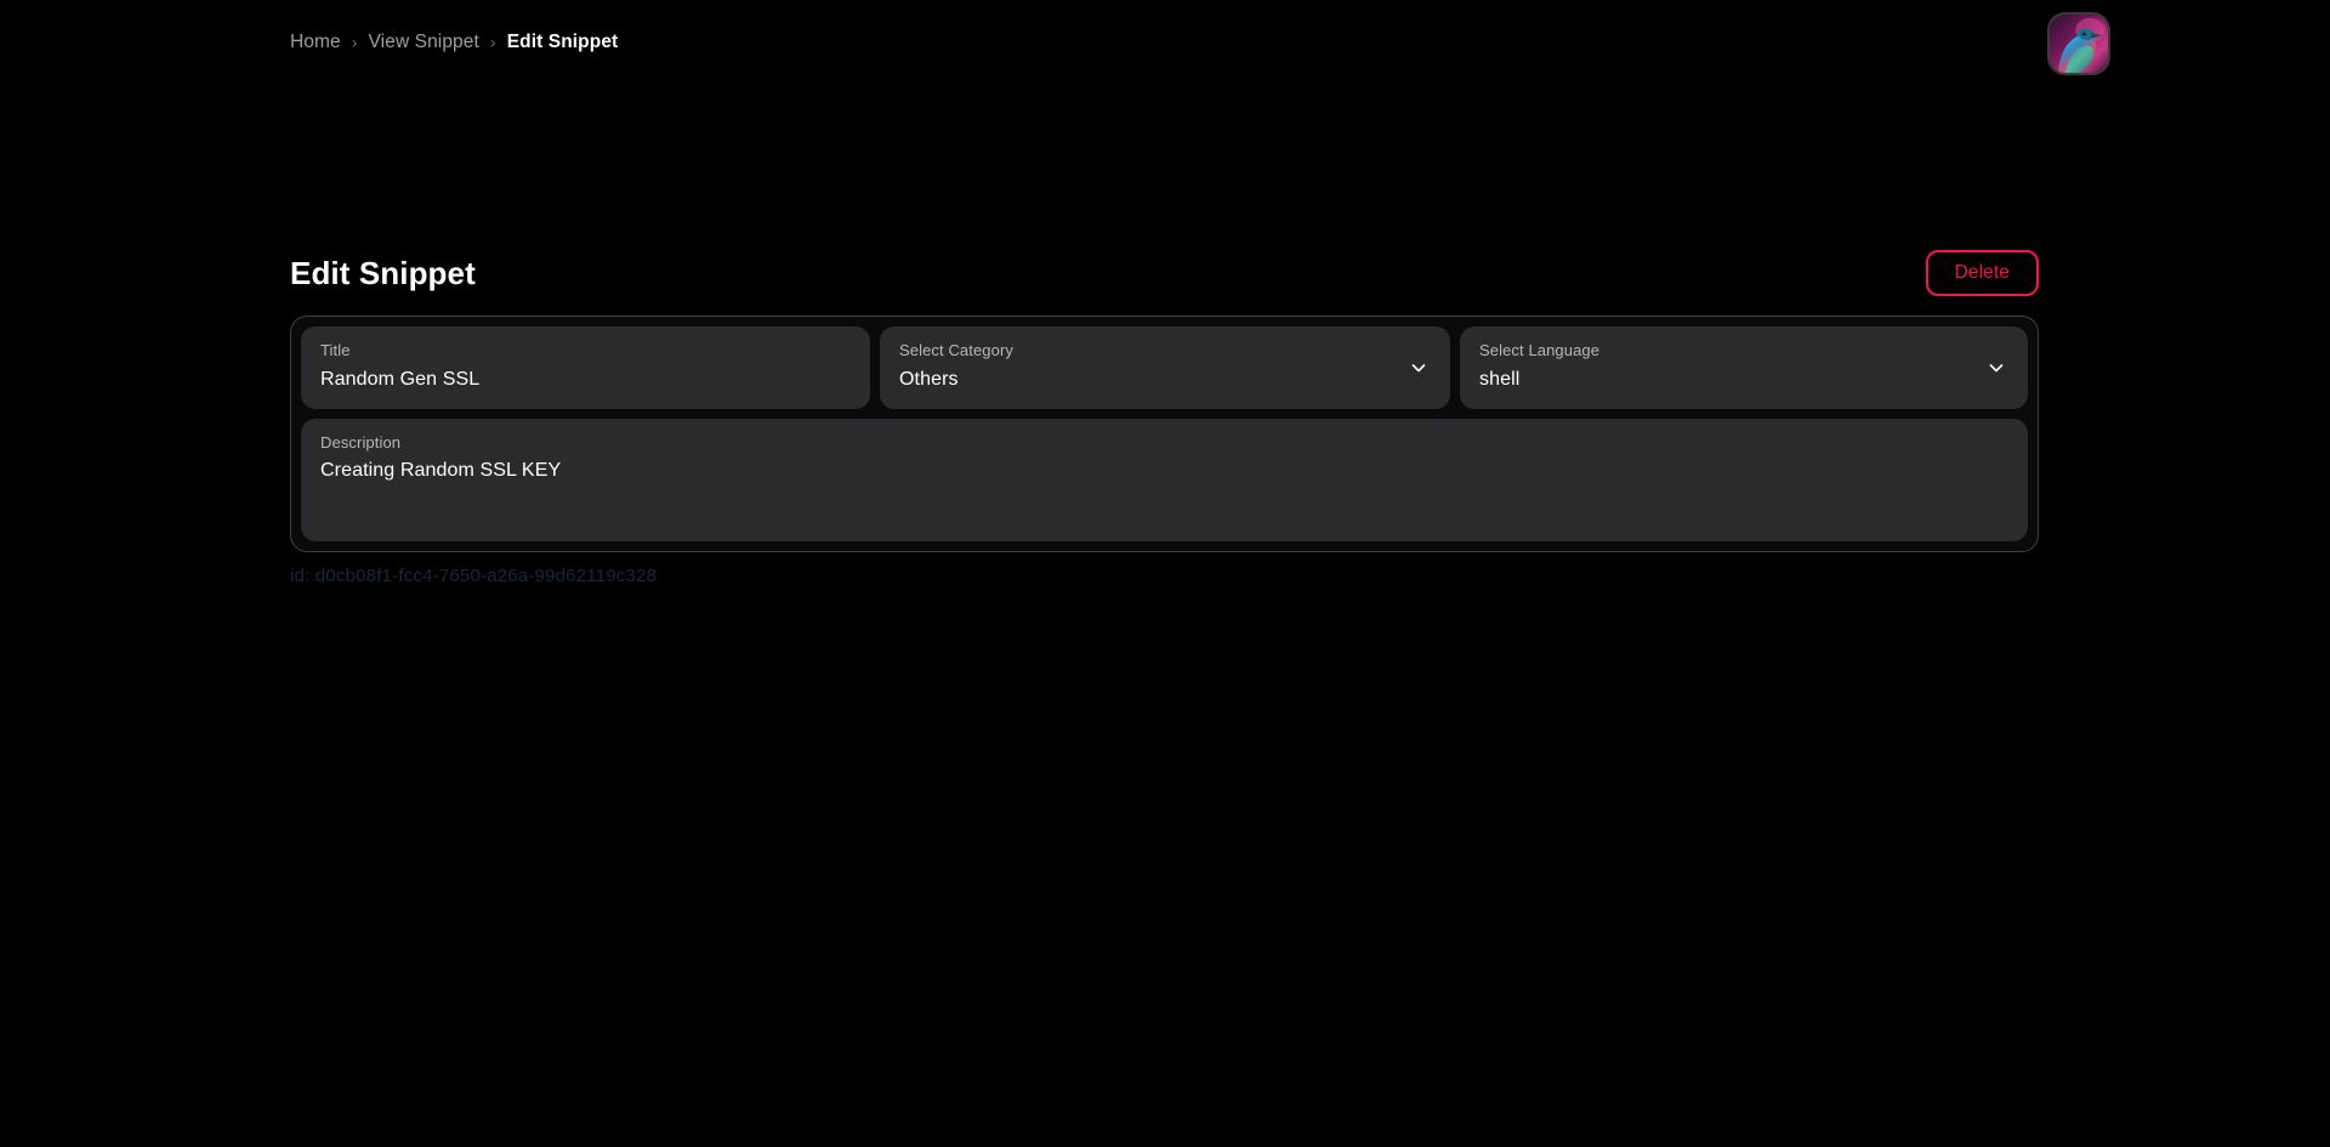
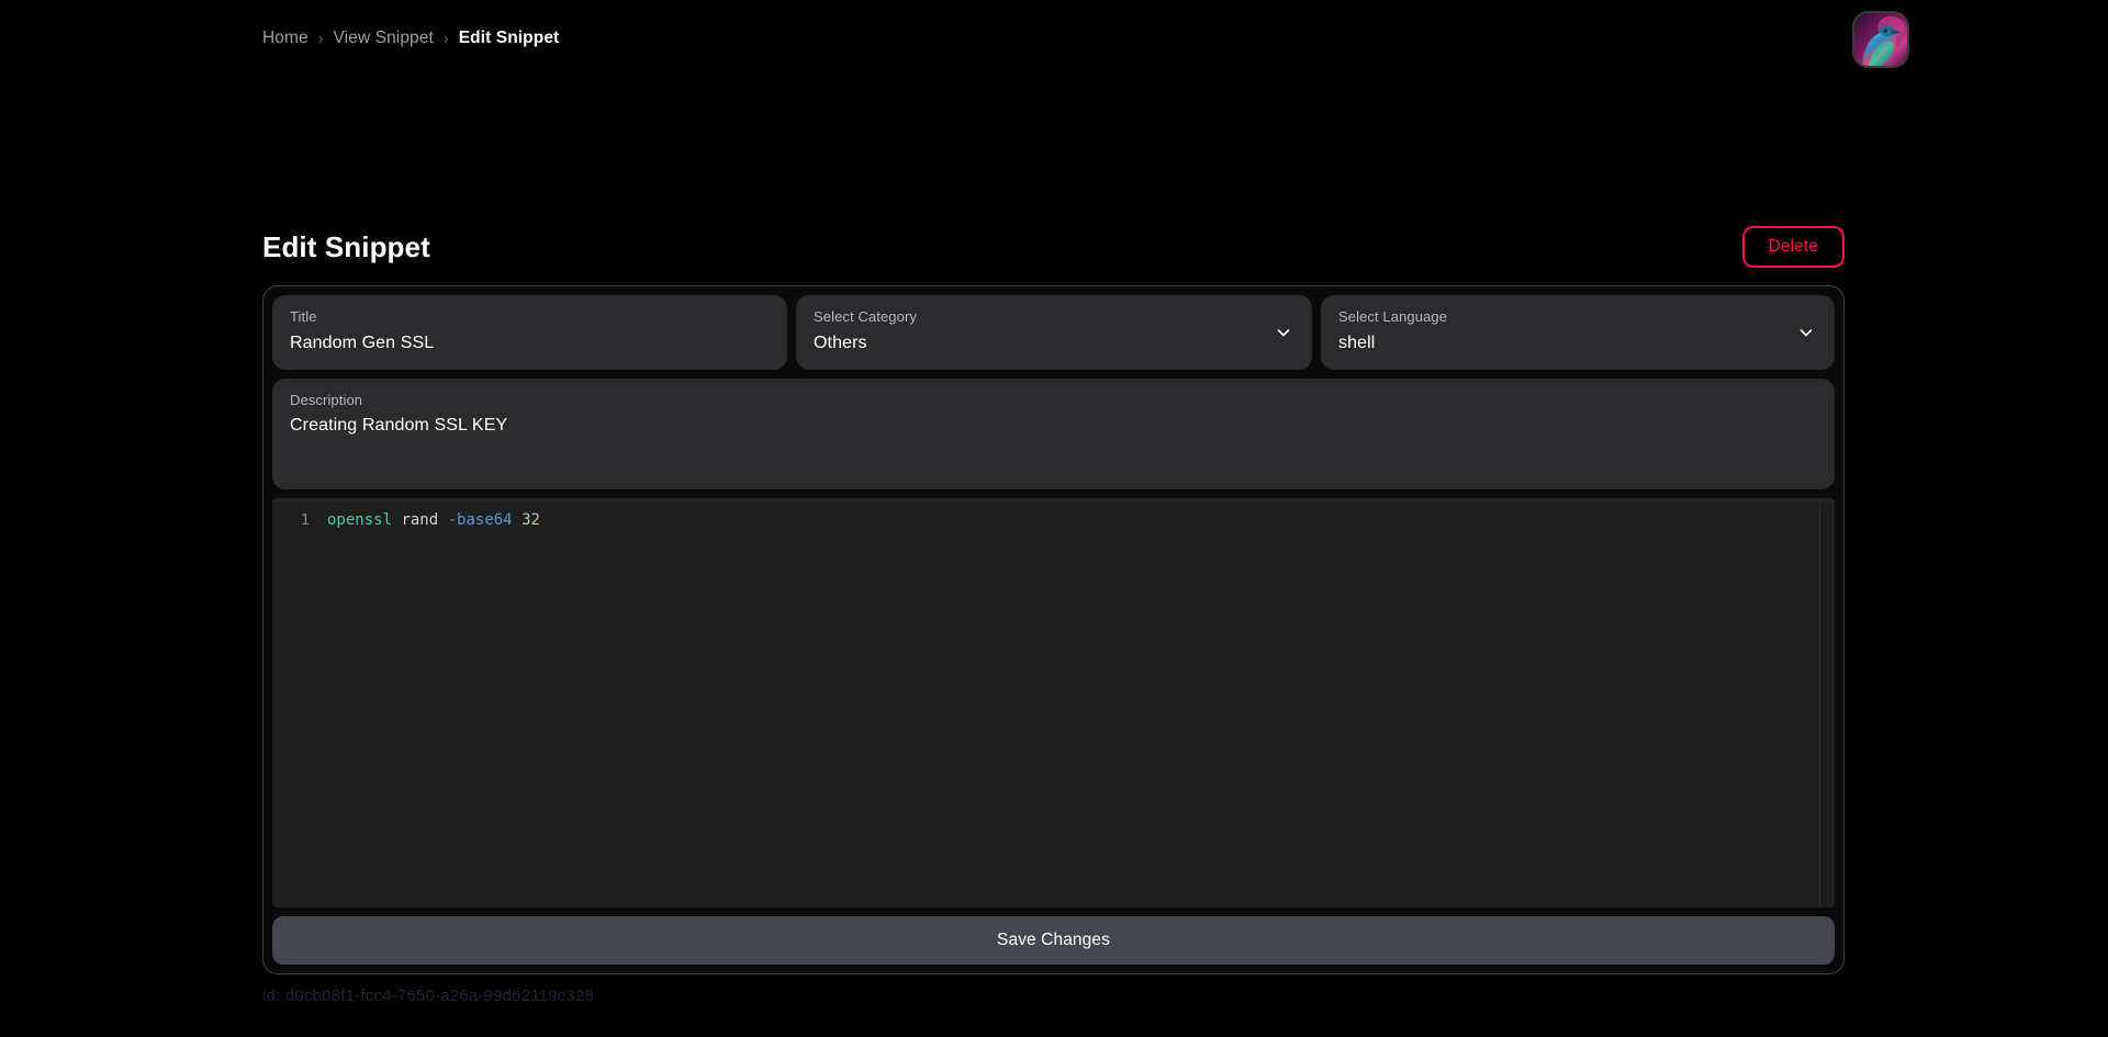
  Home
  ›
  View Snippet
  ›
  Edit Snippet
  Edit Snippet
  Delete
  Title
  Random Gen SSL
  Select Category
  Others
  Select Language
  shell
  Description
  Creating Random SSL KEY
+ 1
+ openssl rand -base64 32
+ Save Changes
  id: d0cb08f1-fcc4-7650-a26a-99d62119c328
